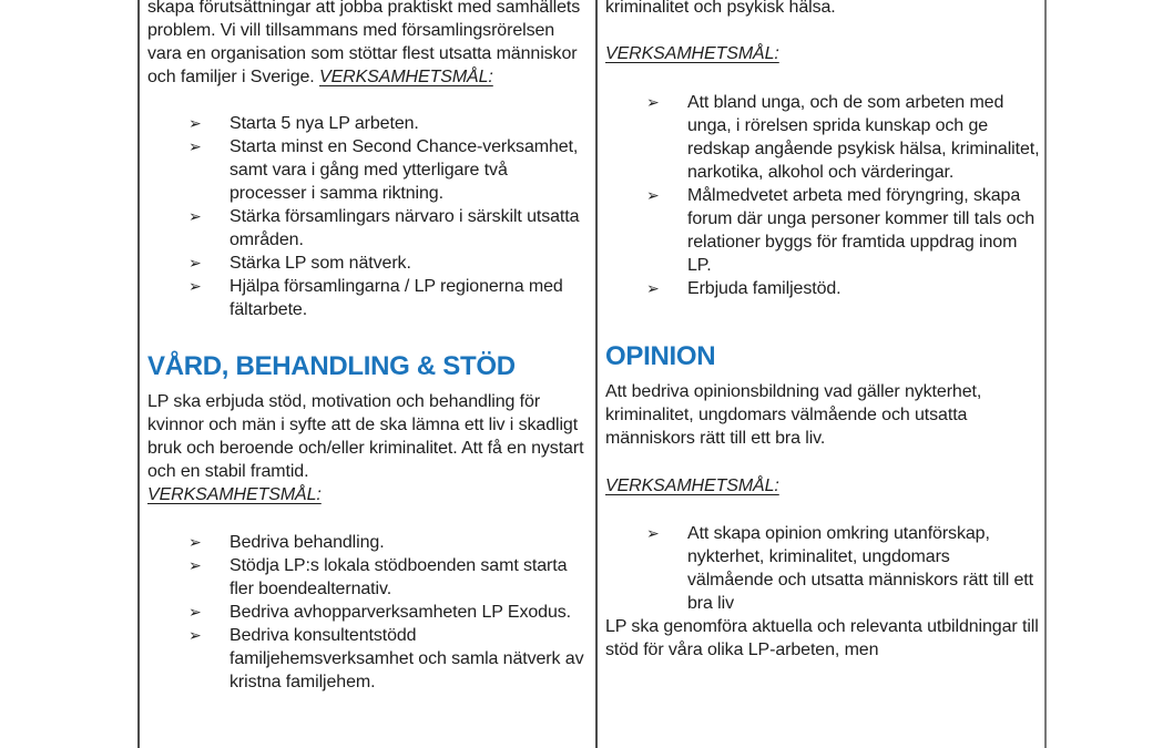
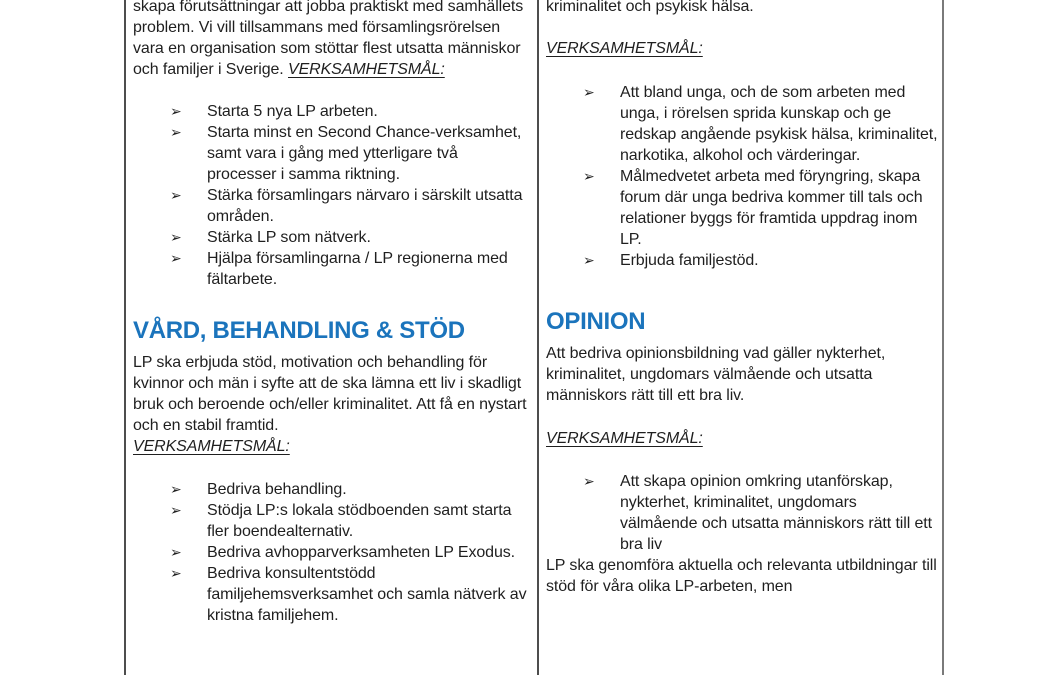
  skapa förutsättningar att jobba praktiskt med samhällets problem. Vi vill tillsammans med församlingsrörelsen vara en organisation som stöttar flest utsatta människor och familjer i Sverige. VERKSAMHETSMÅL:
  ➢
  Starta 5 nya LP arbeten.
  ➢
  Starta minst en Second Chance-verksamhet, samt vara i gång med ytterligare två processer i samma riktning.
  ➢
  Stärka församlingars närvaro i särskilt utsatta områden.
  ➢
  Stärka LP som nätverk.
  ➢
  Hjälpa församlingarna / LP regionerna med fältarbete.
  VÅRD, BEHANDLING & STÖD
  LP ska erbjuda stöd, motivation och behandling för kvinnor och män i syfte att de ska lämna ett liv i skadligt bruk och beroende och/eller kriminalitet. Att få en nystart och en stabil framtid.
  VERKSAMHETSMÅL:
  ➢
  Bedriva behandling.
  ➢
  Stödja LP:s lokala stödboenden samt starta fler boendealternativ.
  ➢
  Bedriva avhopparverksamheten LP Exodus.
  ➢
  Bedriva konsultentstödd familjehemsverksamhet och samla nätverk av kristna familjehem.
  kriminalitet och psykisk hälsa.
  VERKSAMHETSMÅL:
  ➢
  Att bland unga, och de som arbeten med unga, i rörelsen sprida kunskap och ge redskap angående psykisk hälsa, kriminalitet, narkotika, alkohol och värderingar.
  ➢
- Målmedvetet arbeta med föryngring, skapa forum där unga personer kommer till tals och relationer byggs för framtida uppdrag inom LP.
+ Målmedvetet arbeta med föryngring, skapa forum där unga bedriva kommer till tals och relationer byggs för framtida uppdrag inom LP.
  ➢
  Erbjuda familjestöd.
  OPINION
  Att bedriva opinionsbildning vad gäller nykterhet, kriminalitet, ungdomars välmående och utsatta människors rätt till ett bra liv.
  VERKSAMHETSMÅL:
  ➢
  Att skapa opinion omkring utanförskap, nykterhet, kriminalitet, ungdomars välmående och utsatta människors rätt till ett bra liv
  LP ska genomföra aktuella och relevanta utbildningar till stöd för våra olika LP-arbeten, men
